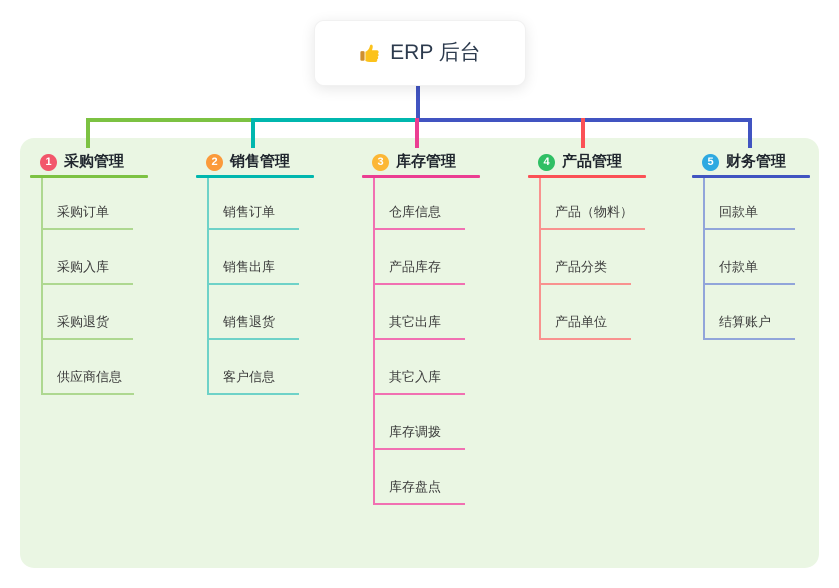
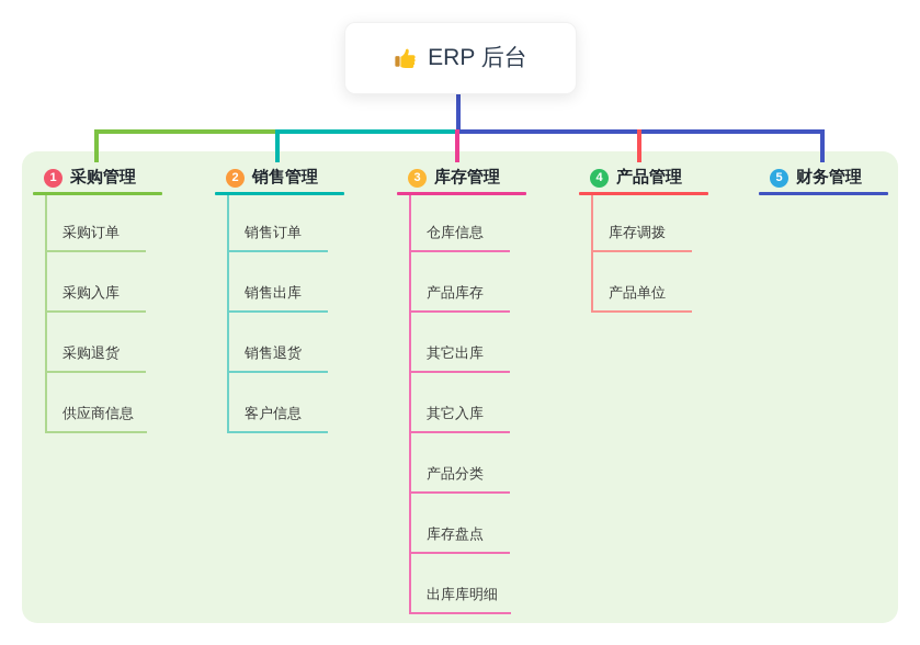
  ERP 后台
  1
  采购管理
  采购订单
  采购入库
  采购退货
  供应商信息
  2
  销售管理
  销售订单
  销售出库
  销售退货
  客户信息
  3
  库存管理
  仓库信息
  产品库存
  其它出库
  其它入库
- 库存调拨
+ 产品分类
  库存盘点
+ 出库库明细
  4
  产品管理
- 产品（物料）
- 产品分类
+ 库存调拨
  产品单位
  5
  财务管理
- 回款单
- 付款单
- 结算账户
